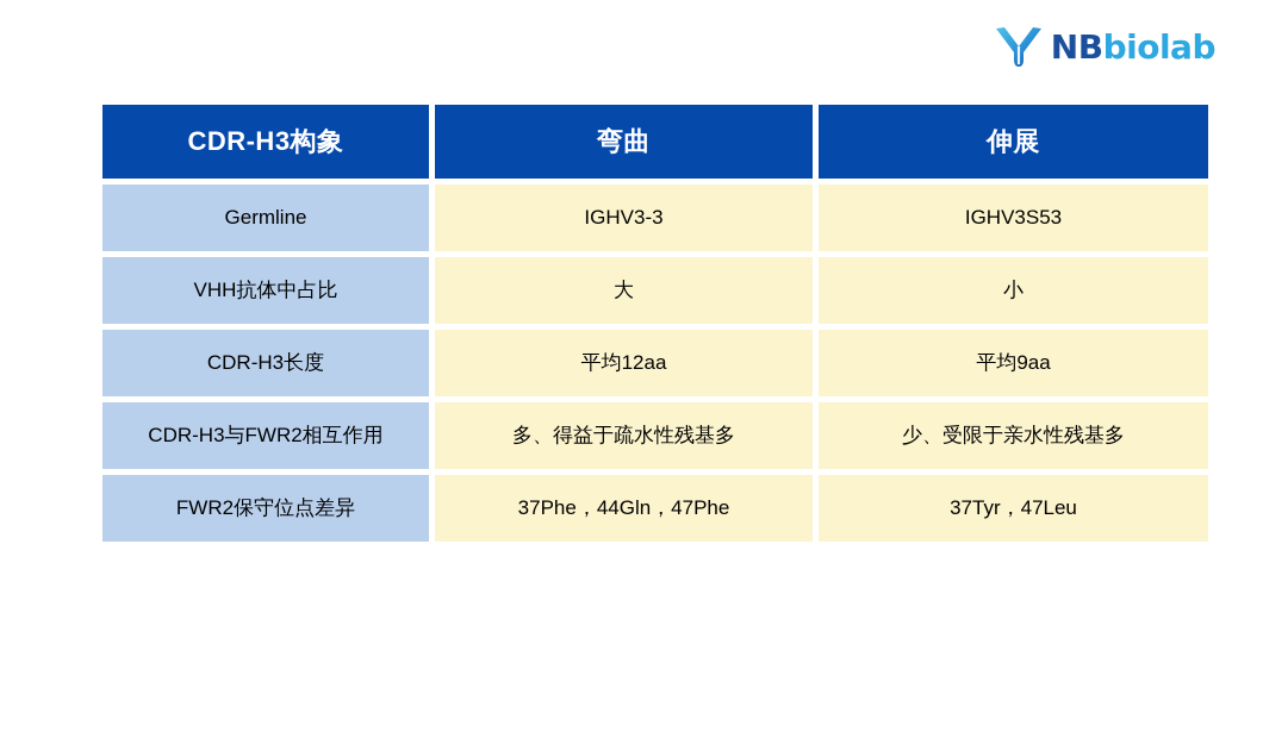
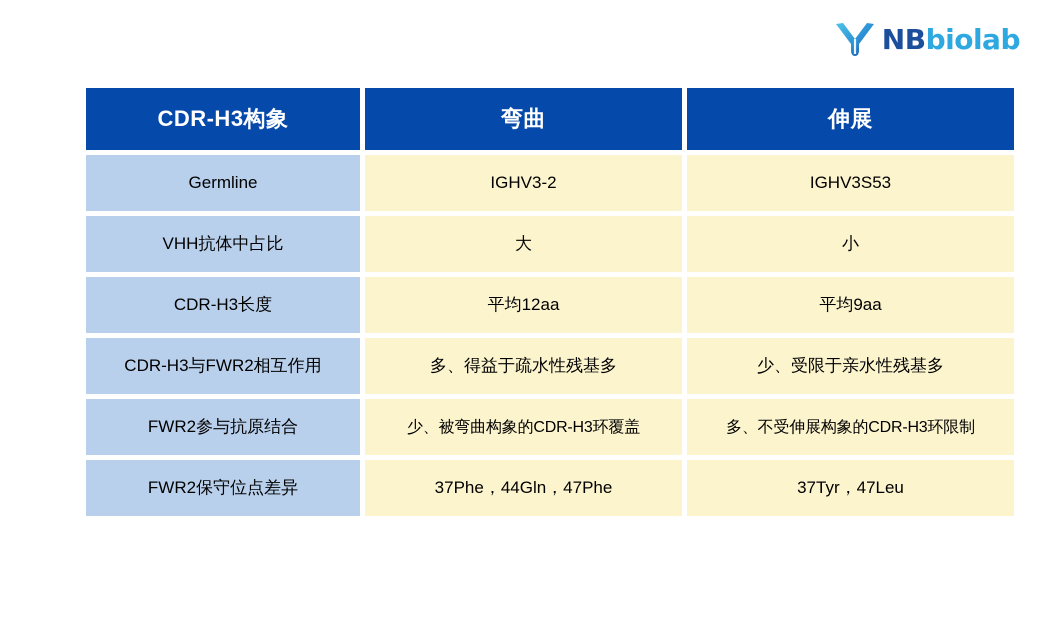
  NBbiolab
  CDR-H3构象	弯曲	伸展
- Germline	IGHV3-3	IGHV3S53
+ Germline	IGHV3-2	IGHV3S53
  VHH抗体中占比	大	小
  CDR-H3长度	平均12aa	平均9aa
  CDR-H3与FWR2相互作用	多、得益于疏水性残基多	少、受限于亲水性残基多
+ FWR2参与抗原结合	少、被弯曲构象的CDR-H3环覆盖	多、不受伸展构象的CDR-H3环限制
  FWR2保守位点差异	37Phe，44Gln，47Phe	37Tyr，47Leu
